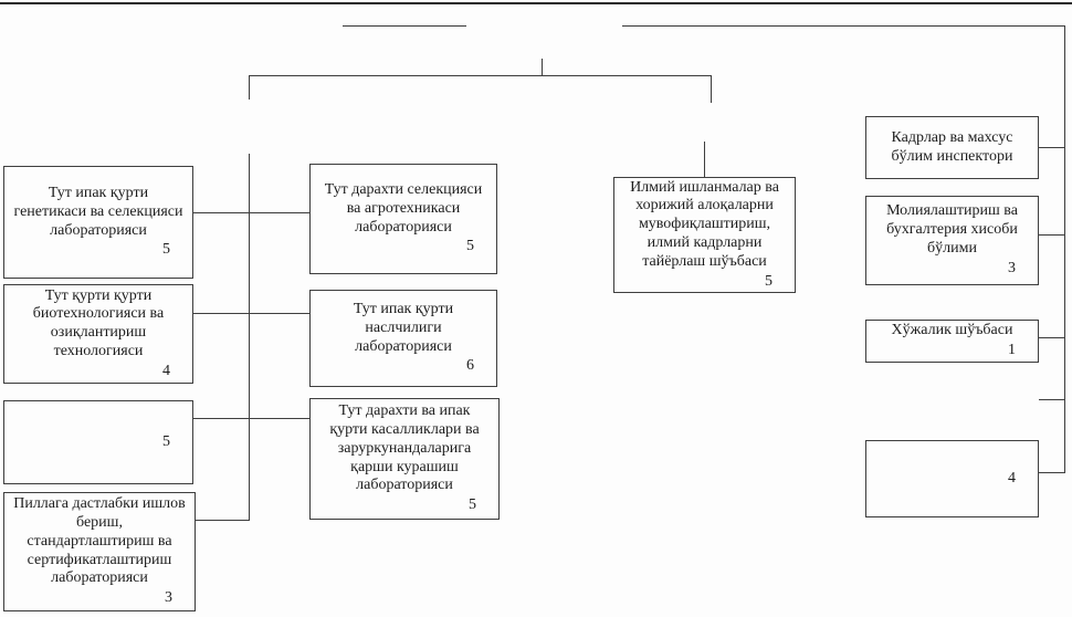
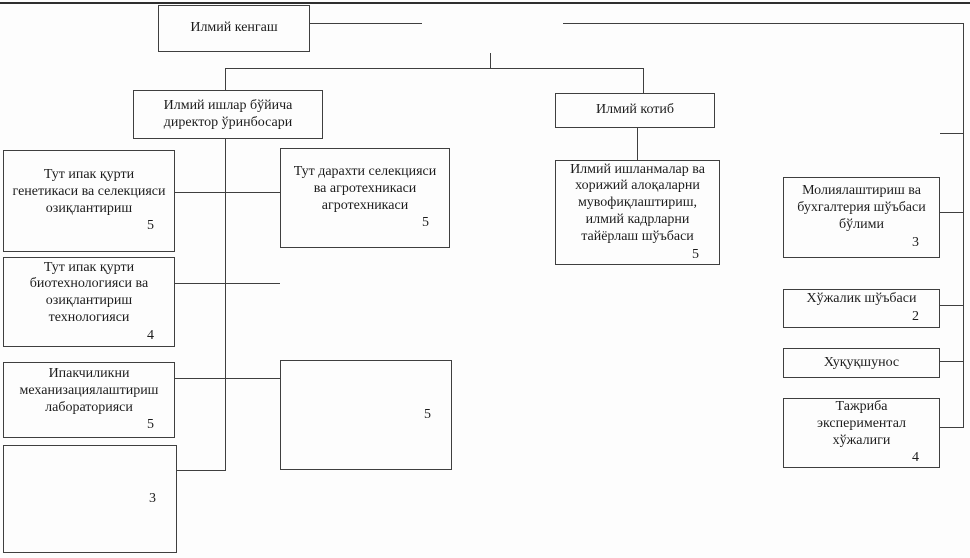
+ Илмий кенгаш
+ Илмий ишлар бўйича директор ўринбосари
+ Илмий котиб
  Илмий ишланмалар ва хорижий алоқаларни мувофиқлаштириш, илмий кадрларни тайёрлаш шўъбаси
  5
- Тут ипак қурти генетикаси ва селекцияси лабораторияси
+ Тут ипак қурти генетикаси ва селекцияси озиқлантириш
  5
- Тут қурти қурти биотехнологияси ва озиқлантириш технологияси
+ Тут ипак қурти биотехнологияси ва озиқлантириш технологияси
  4
+ Ипакчиликни механизациялаштириш лабораторияси
  5
- Пиллага дастлабки ишлов бериш, стандартлаштириш ва сертификатлаштириш лабораторияси
  3
- Тут дарахти селекцияси ва агротехникаси лабораторияси
+ Тут дарахти селекцияси ва агротехникаси агротехникаси
  5
- Тут ипак қурти наслчилиги лабораторияси
- 6
- Тут дарахти ва ипак қурти касалликлари ва заруркунандаларига қарши курашиш лабораторияси
  5
- Кадрлар ва махсус бўлим инспектори
- Молиялаштириш ва бухгалтерия хисоби бўлими
+ Молиялаштириш ва бухгалтерия шўъбаси бўлими
  3
  Хўжалик шўъбаси
- 1
+ 2
+ Хуқуқшунос
+ Тажриба экспериментал хўжалиги
  4
